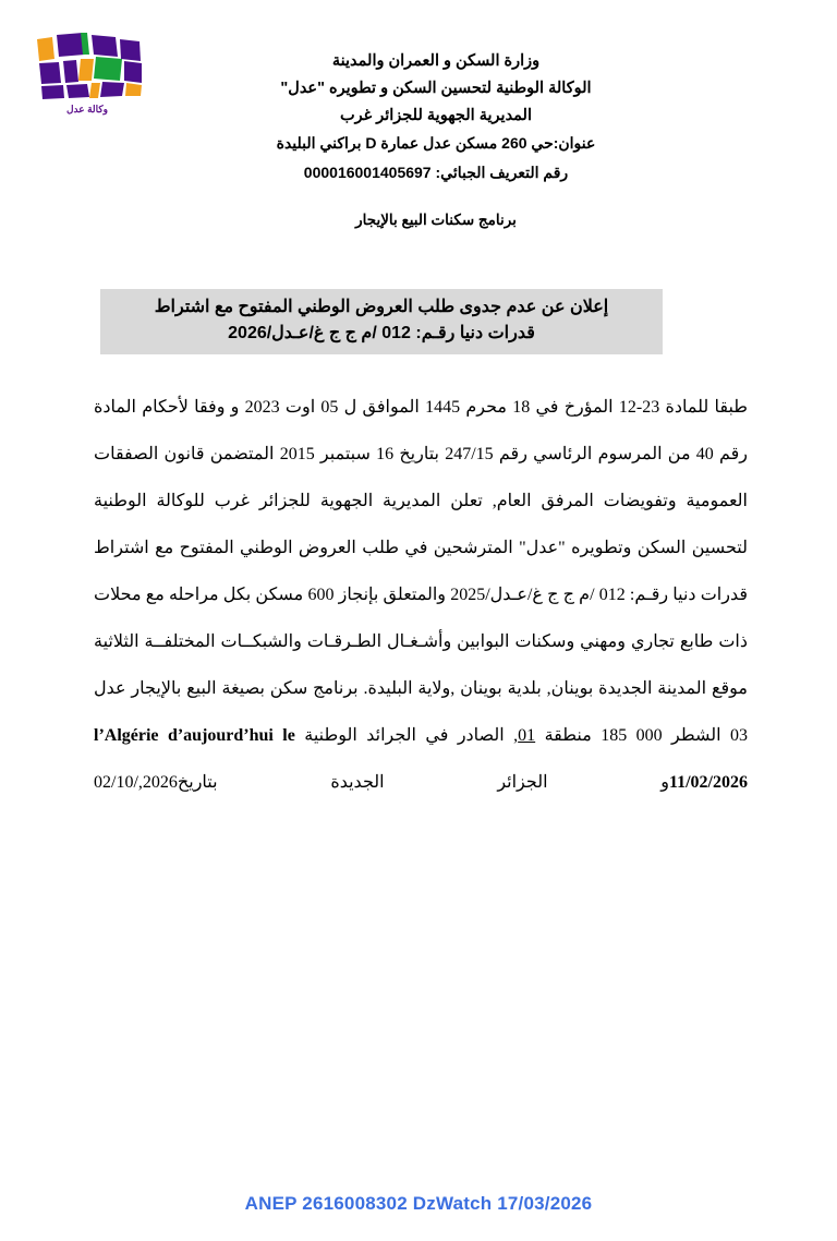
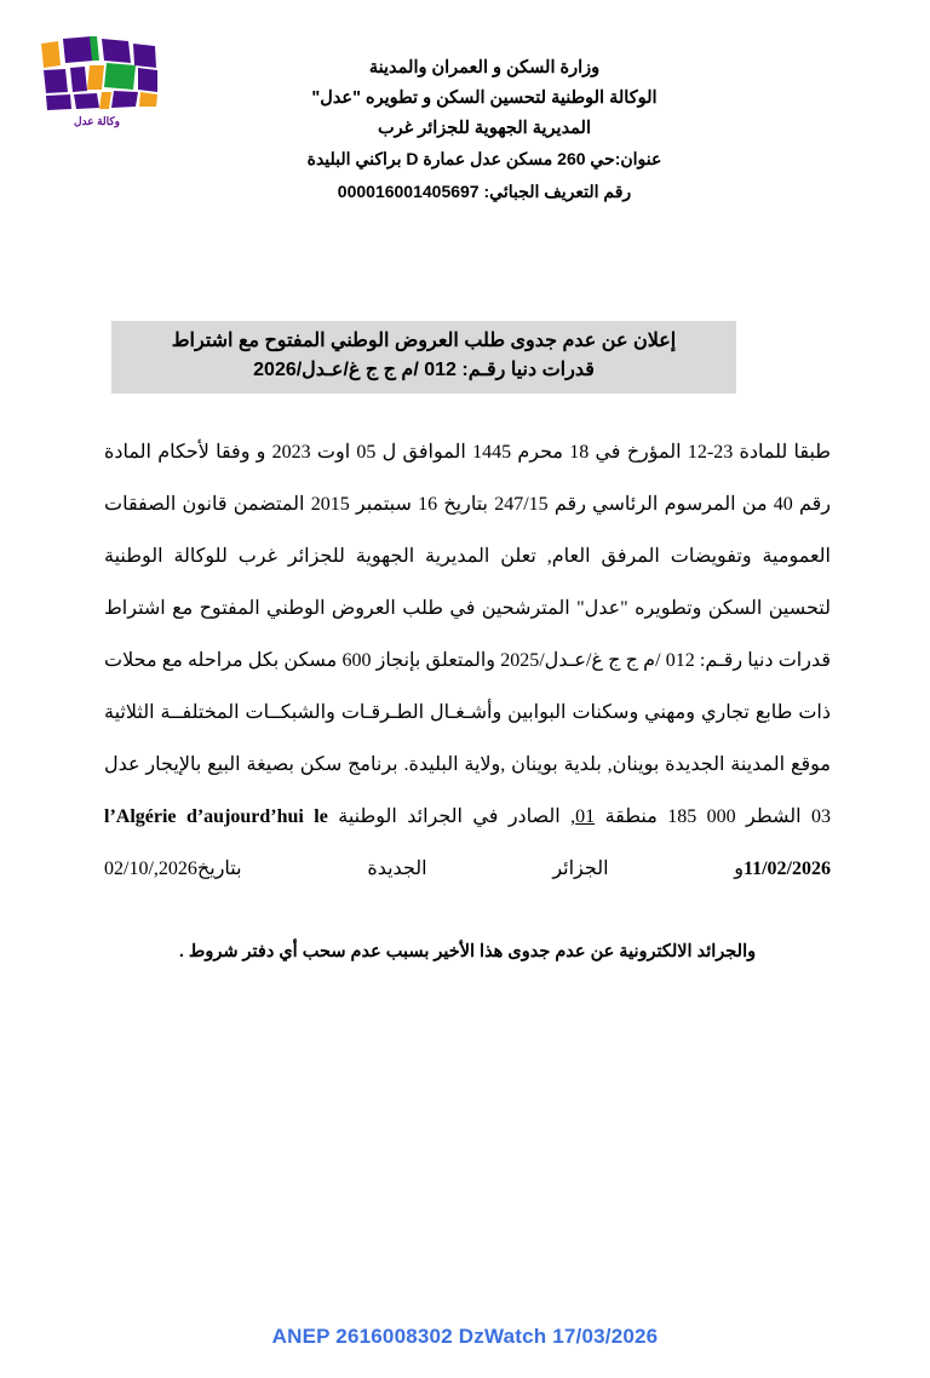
  وكالة عدل
  وزارة السكن و العمران والمدينة
  الوكالة الوطنية لتحسين السكن و تطويره "عدل"
  المديرية الجهوية للجزائر غرب
  عنوان:حي 260 مسكن عدل عمارة D براكني البليدة
  رقم التعريف الجبائي: 000016001405697
- برنامج سكنات البيع بالإيجار
  إعلان عن عدم جدوى طلب العروض الوطني المفتوح مع اشتراط
  قدرات دنيا رقـم: 012 /م ج ج غ/عـدل/2026
  طبقا للمادة 23-12 المؤرخ في 18 محرم 1445 الموافق ل 05 اوت 2023 و وفقا لأحكام المادة رقم 40 من المرسوم الرئاسي رقم 247/15 بتاريخ 16 سبتمبر 2015 المتضمن قانون الصفقات العمومية وتفويضات المرفق العام, تعلن المديرية الجهوية للجزائر غرب للوكالة الوطنية لتحسين السكن وتطويره "عدل" المترشحين في طلب العروض الوطني المفتوح مع اشتراط قدرات دنيا رقـم: 012 /م ج ج غ/عـدل/2025 والمتعلق بإنجاز 600 مسكن بكل مراحله مع محلات ذات طابع تجاري ومهني وسكنات البوابين وأشـغـال الطـرقـات والشبكــات المختلفــة الثلاثية موقع المدينة الجديدة بوينان, بلدية بوينان ,ولاية البليدة. برنامج سكن بصيغة البيع بالإيجار عدل 03 الشطر 000 185 منطقة 01, الصادر في الجرائد الوطنية l’Algérie d’aujourd’hui le 11/02/2026و الجزائر الجديدة بتاريخ2026,/02/10
+ والجرائد الالكترونية عن عدم جدوى هذا الأخير بسبب عدم سحب أي دفتر شروط .
  ANEP 2616008302 DzWatch 17/03/2026
